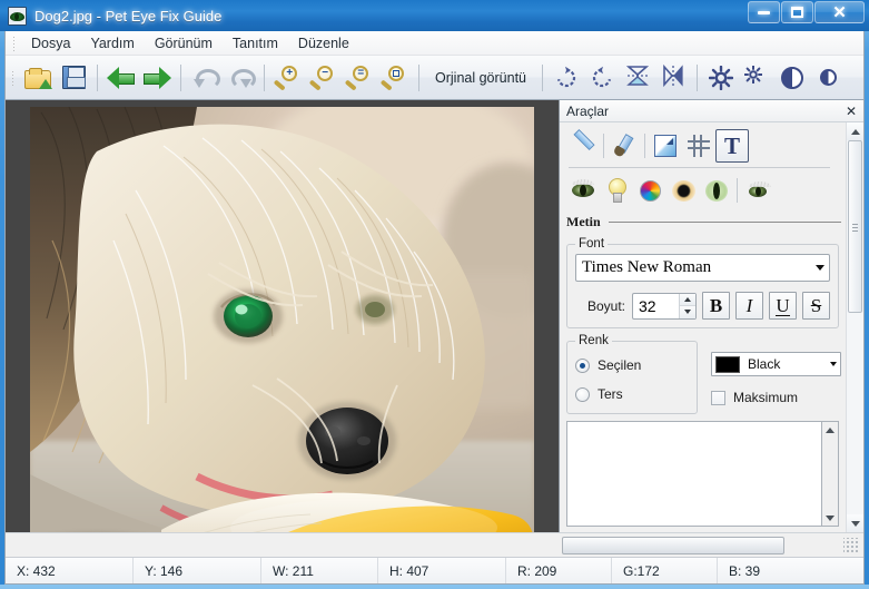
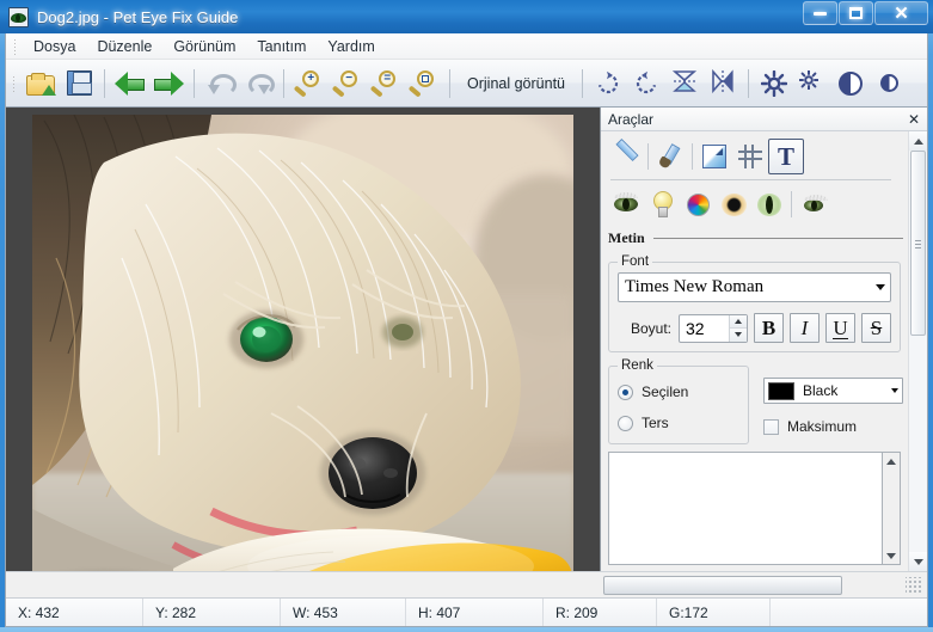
  Dog2.jpg - Pet Eye Fix Guide
  ✕
  Dosya
- Yardım
+ Düzenle
  Görünüm
  Tanıtım
- Düzenle
+ Yardım
  +
  −
  =
  Orjinal görüntü
  Araçlar
  ✕
  T
  Metin
  Font
  Times New Roman
  Boyut:
  32
  B
  I
  U
  S
  Renk
  Seçilen
  Ters
  Black
  Maksimum
  X: 432
- Y: 146
+ Y: 282
- W: 211
+ W: 453
  H: 407
  R: 209
  G:172
- B: 39
